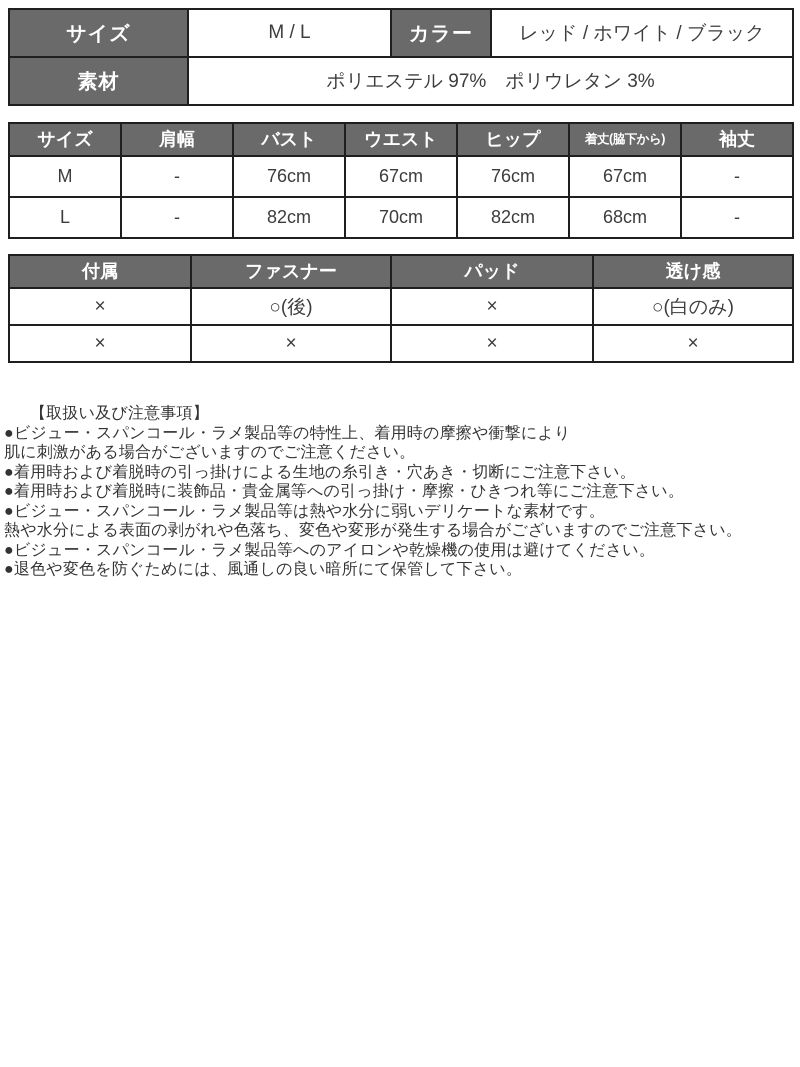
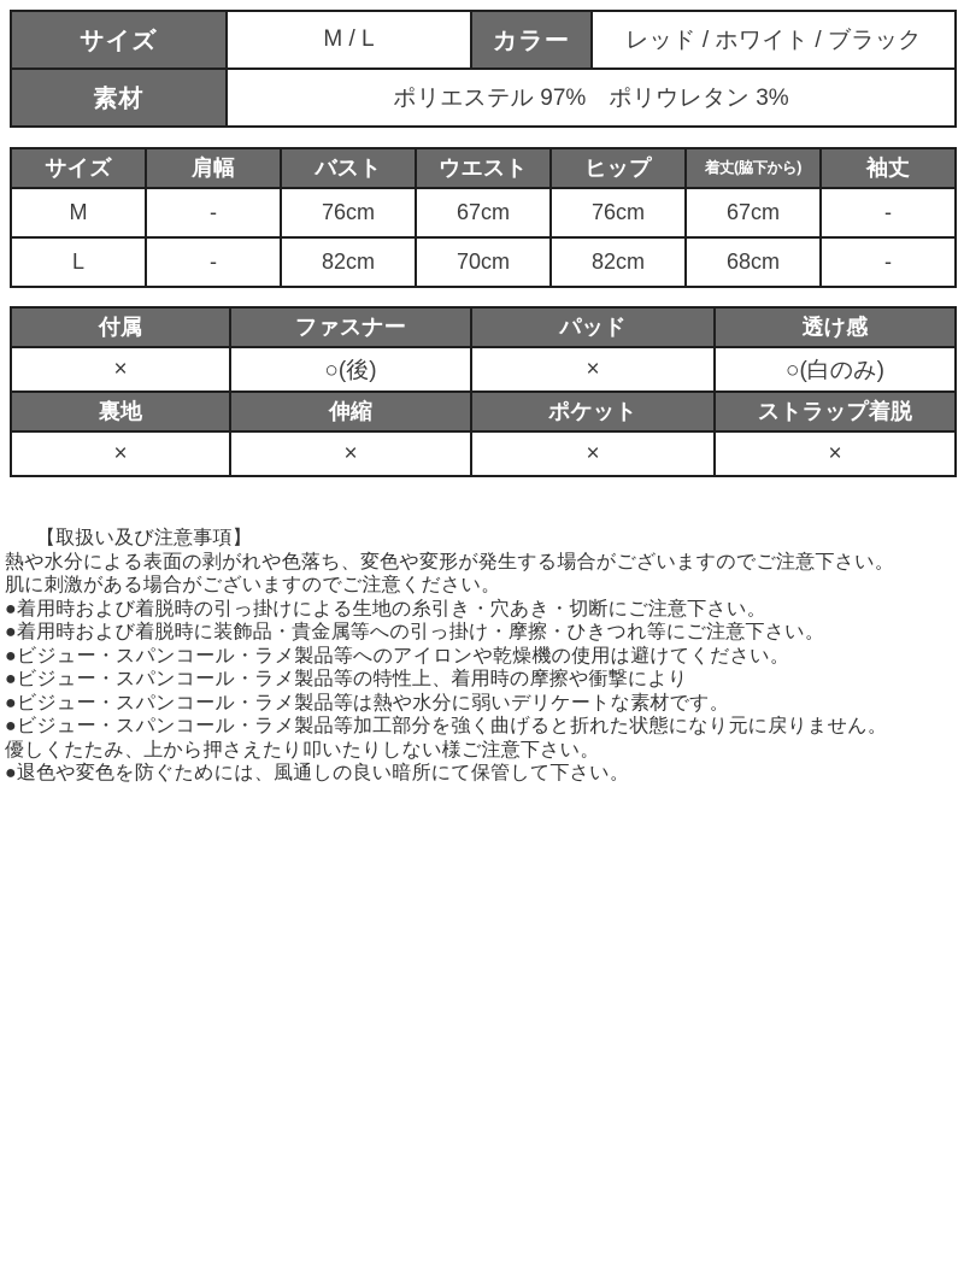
  サイズ	M / L	カラー	レッド / ホワイト / ブラック
  素材	ポリエステル 97% ポリウレタン 3%
  サイズ	肩幅	バスト	ウエスト	ヒップ	着丈(脇下から)	袖丈
  M	-	76cm	67cm	76cm	67cm	-
  L	-	82cm	70cm	82cm	68cm	-
  付属	ファスナー	パッド	透け感
  ×	○(後)	×	○(白のみ)
+ 裏地	伸縮	ポケット	ストラップ着脱
  ×	×	×	×
  【取扱い及び注意事項】
- ●ビジュー・スパンコール・ラメ製品等の特性上、着用時の摩擦や衝撃により
+ 熱や水分による表面の剥がれや色落ち、変色や変形が発生する場合がございますのでご注意下さい。
  肌に刺激がある場合がございますのでご注意ください。
  ●着用時および着脱時の引っ掛けによる生地の糸引き・穴あき・切断にご注意下さい。
  ●着用時および着脱時に装飾品・貴金属等への引っ掛け・摩擦・ひきつれ等にご注意下さい。
- ●ビジュー・スパンコール・ラメ製品等は熱や水分に弱いデリケートな素材です。
+ ●ビジュー・スパンコール・ラメ製品等へのアイロンや乾燥機の使用は避けてください。
- 熱や水分による表面の剥がれや色落ち、変色や変形が発生する場合がございますのでご注意下さい。
+ ●ビジュー・スパンコール・ラメ製品等の特性上、着用時の摩擦や衝撃により
- ●ビジュー・スパンコール・ラメ製品等へのアイロンや乾燥機の使用は避けてください。
+ ●ビジュー・スパンコール・ラメ製品等は熱や水分に弱いデリケートな素材です。
+ ●ビジュー・スパンコール・ラメ製品等加工部分を強く曲げると折れた状態になり元に戻りません。
+ 優しくたたみ、上から押さえたり叩いたりしない様ご注意下さい。
  ●退色や変色を防ぐためには、風通しの良い暗所にて保管して下さい。
